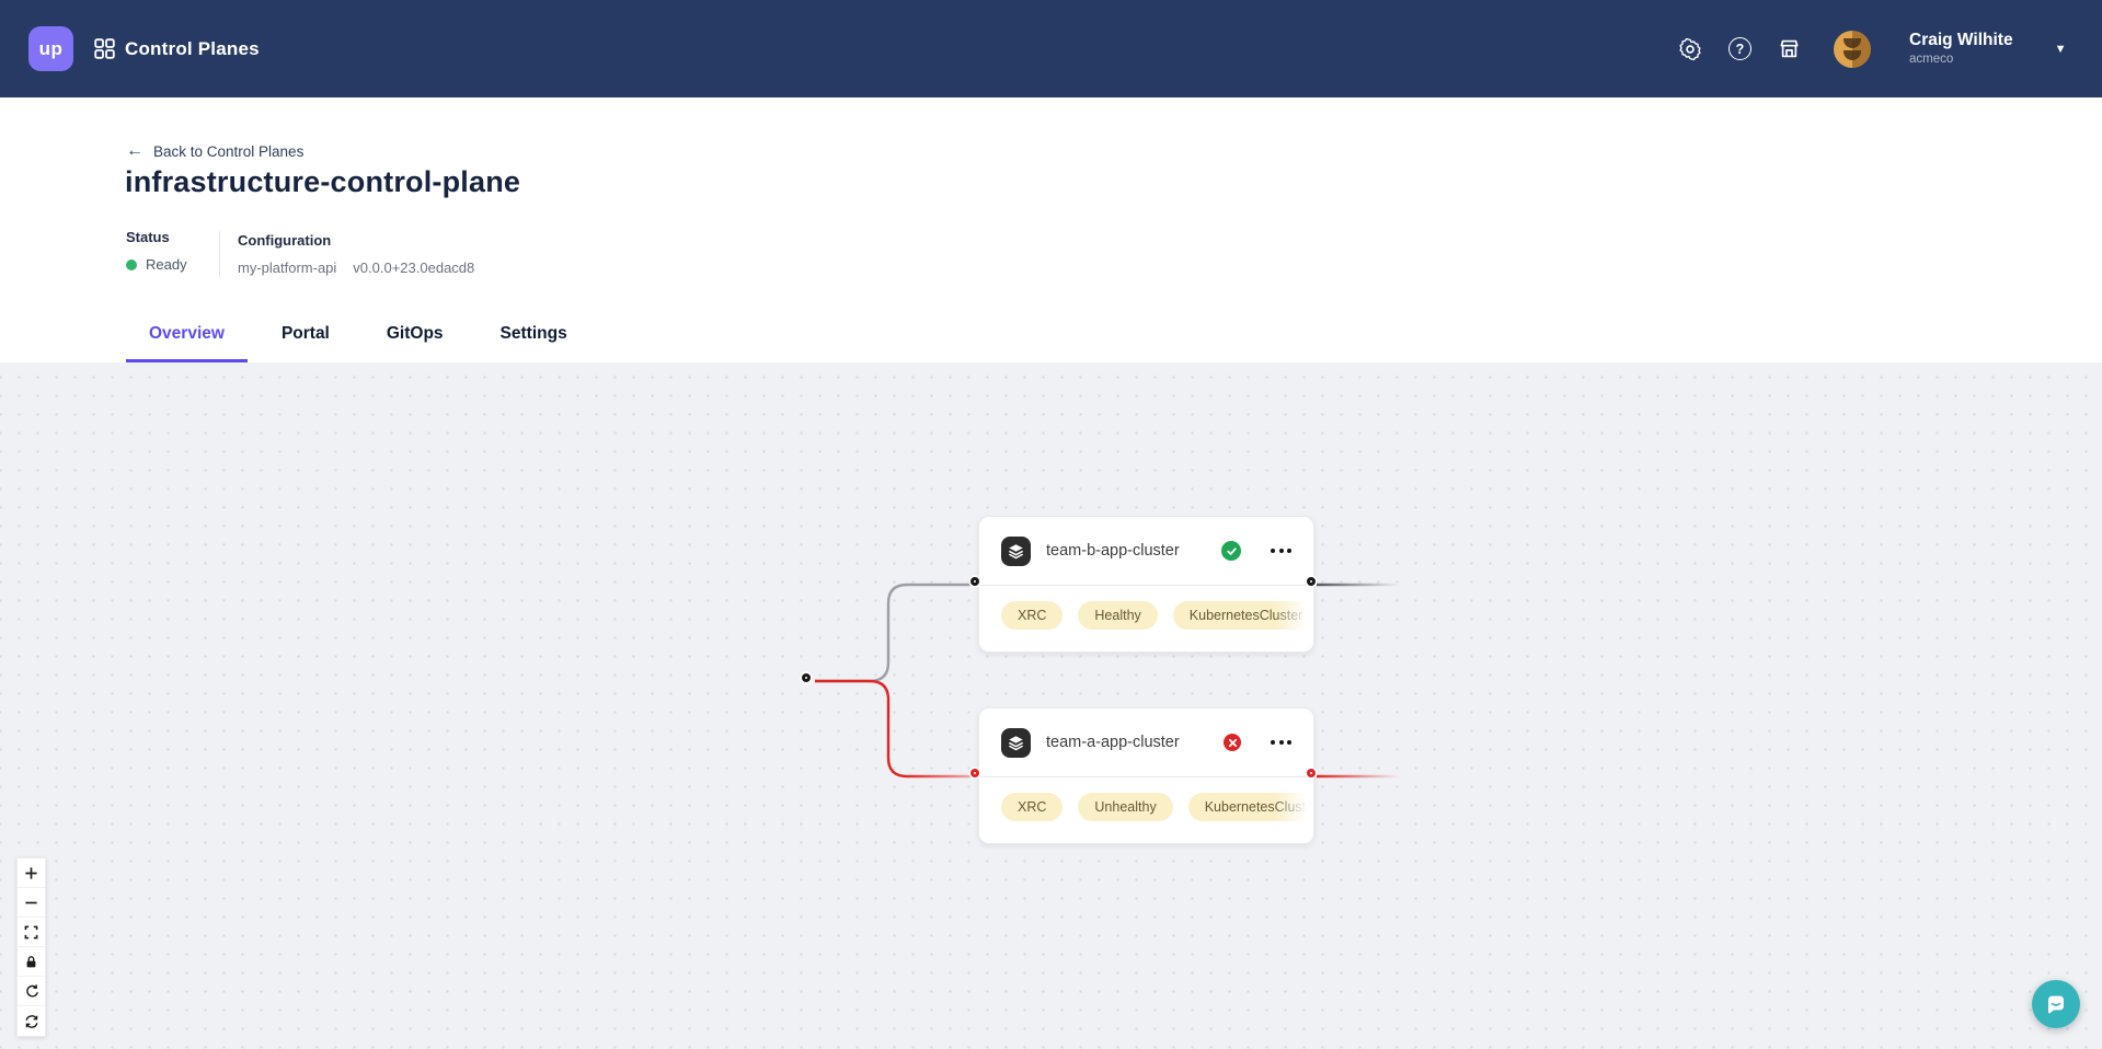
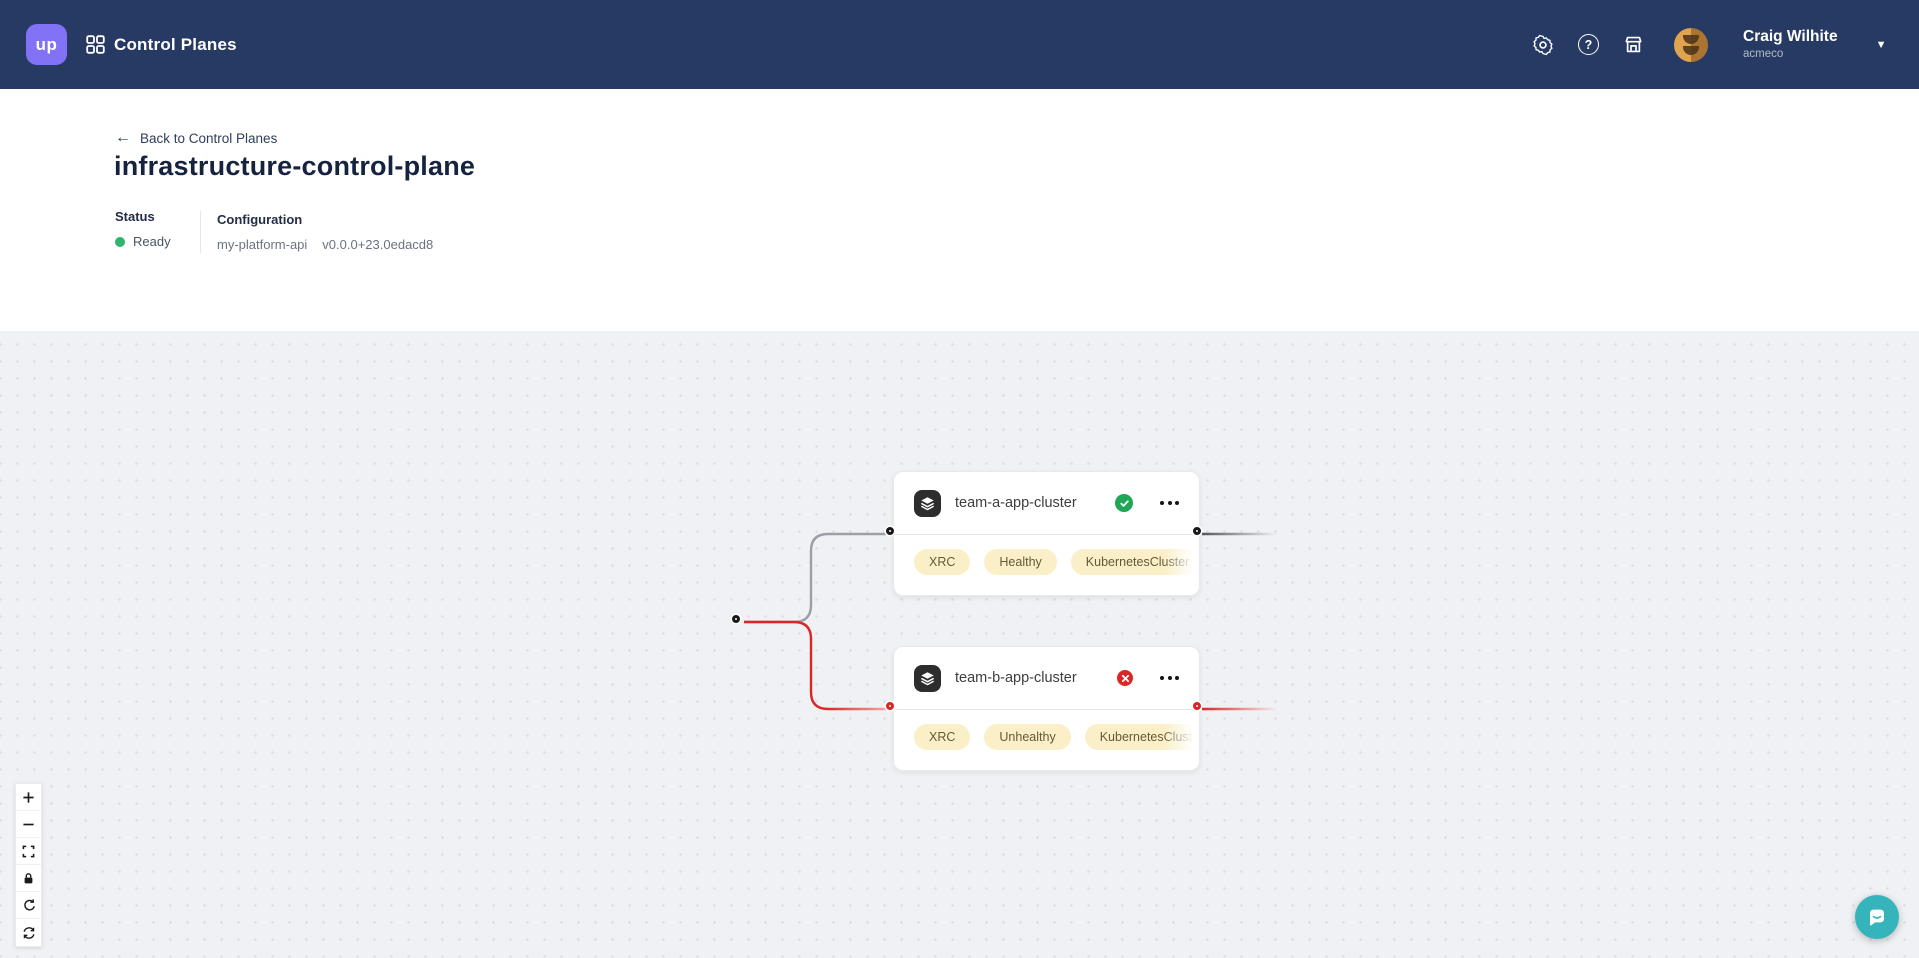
  up
  Control Planes
  ?
  Craig Wilhite
  acmeco
  ▼
  ←
  Back to Control Planes
  infrastructure-control-plane
  Status
  Ready
  Configuration
  my-platform-api
  v0.0.0+23.0edacd8
- Overview
- Portal
- GitOps
- Settings
- team-b-app-cluster
+ team-a-app-cluster
  XRC
  Healthy
  KubernetesCl
- team-a-app-cluster
+ team-b-app-cluster
  XRC
  Unhealthy
